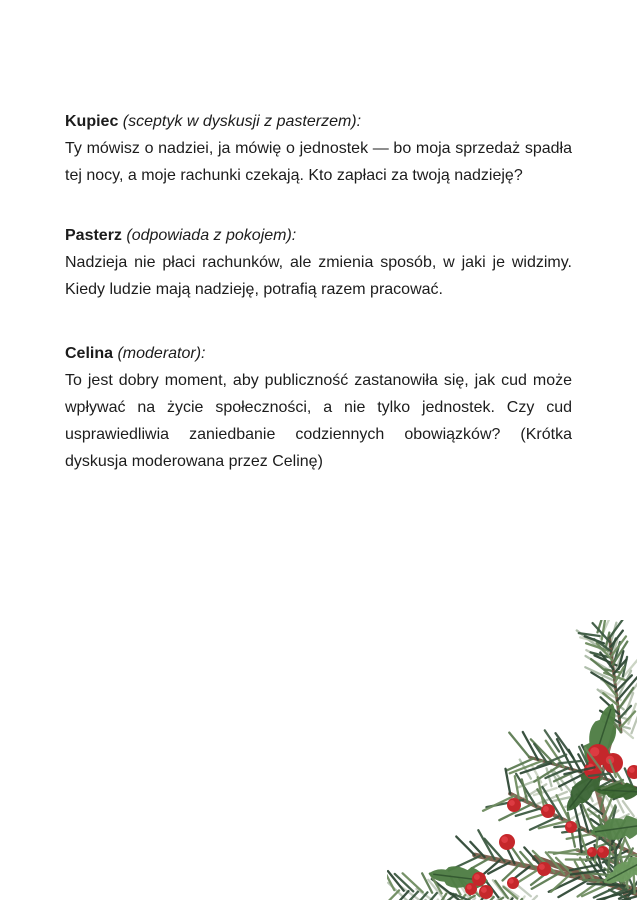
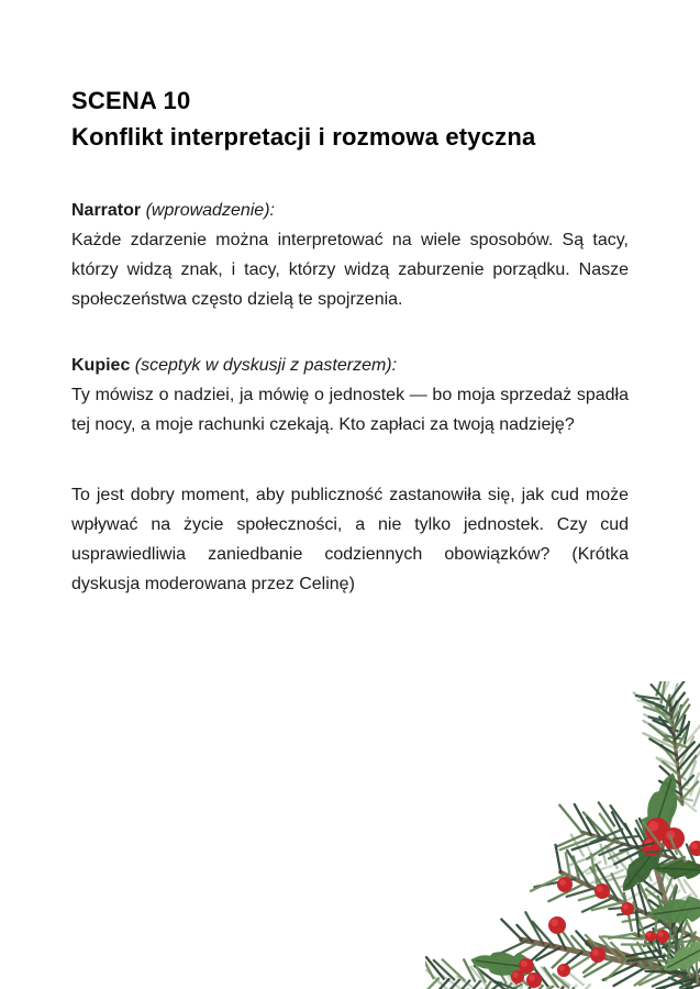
+ SCENA 10
+ Konflikt interpretacji i rozmowa etyczna
+ Narrator (wprowadzenie):
+ Każde zdarzenie można interpretować na wiele sposobów. Są tacy, którzy widzą znak, i tacy, którzy widzą zaburzenie porządku. Nasze społeczeństwa często dzielą te spojrzenia.
  Kupiec (sceptyk w dyskusji z pasterzem):
  Ty mówisz o nadziei, ja mówię o jednostek — bo moja sprzedaż spadła tej nocy, a moje rachunki czekają. Kto zapłaci za twoją nadzieję?
- Pasterz (odpowiada z pokojem):
- Nadzieja nie płaci rachunków, ale zmienia sposób, w jaki je widzimy. Kiedy ludzie mają nadzieję, potrafią razem pracować.
- Celina (moderator):
  To jest dobry moment, aby publiczność zastanowiła się, jak cud może wpływać na życie społeczności, a nie tylko jednostek. Czy cud usprawiedliwia zaniedbanie codziennych obowiązków? (Krótka dyskusja moderowana przez Celinę)
